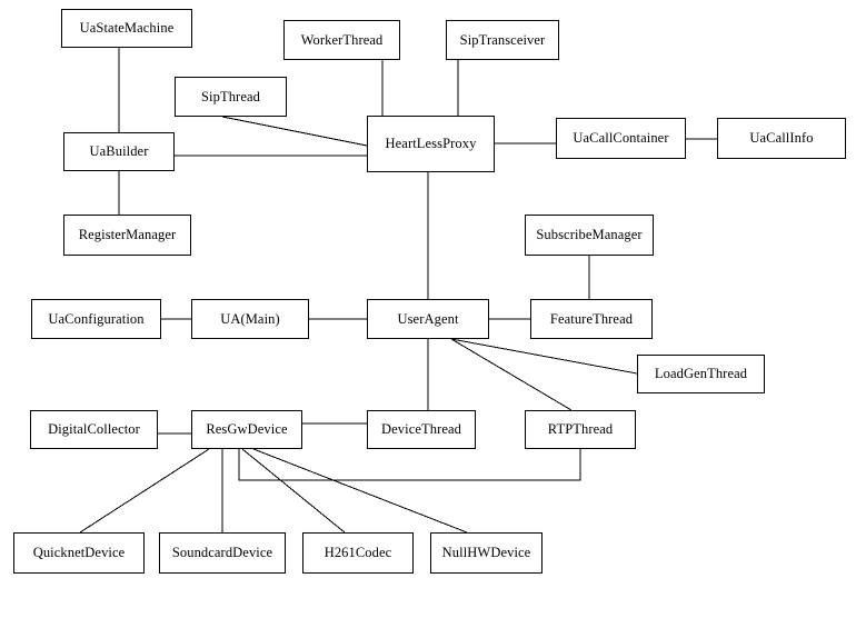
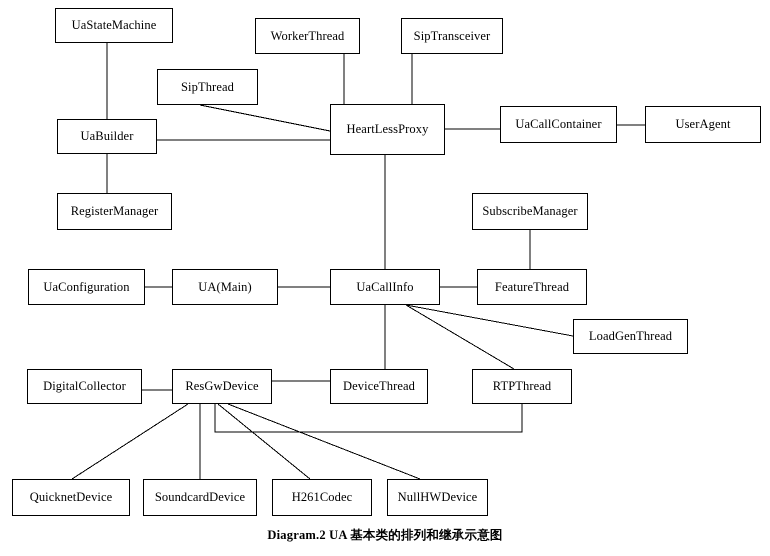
  UaStateMachine
  WorkerThread
  SipTransceiver
  SipThread
  HeartLessProxy
  UaCallContainer
- UaCallInfo
+ UserAgent
  UaBuilder
  RegisterManager
  SubscribeManager
  UaConfiguration
  UA(Main)
- UserAgent
+ UaCallInfo
  FeatureThread
  LoadGenThread
  DigitalCollector
  ResGwDevice
  DeviceThread
  RTPThread
  QuicknetDevice
  SoundcardDevice
  H261Codec
  NullHWDevice
+ Diagram.2 UA 基本类的排列和继承示意图
